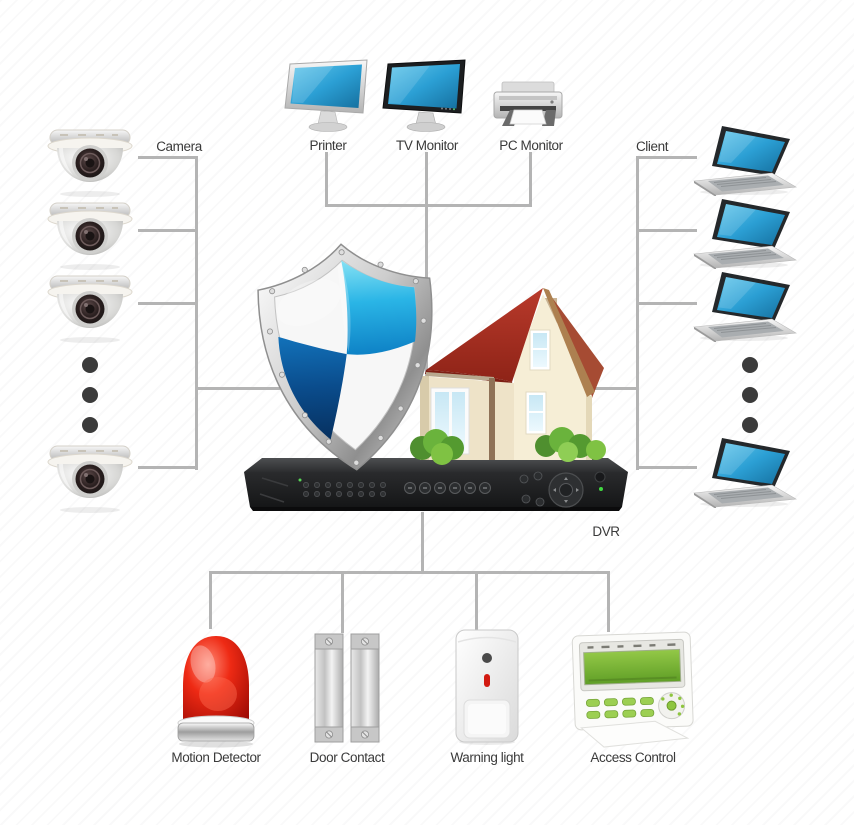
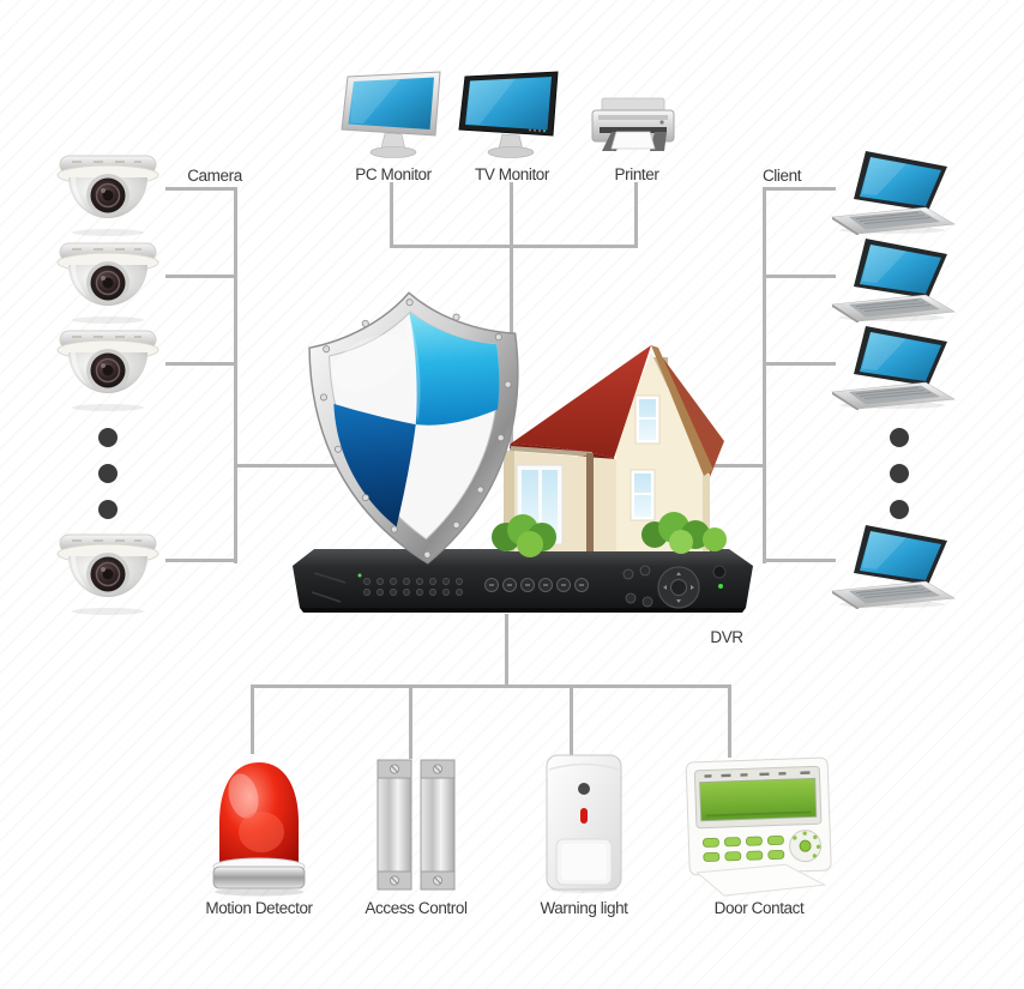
  Camera
- Printer
+ PC Monitor
  TV Monitor
- PC Monitor
+ Printer
  Client
  DVR
  Motion Detector
- Door Contact
+ Access Control
  Warning light
- Access Control
+ Door Contact
